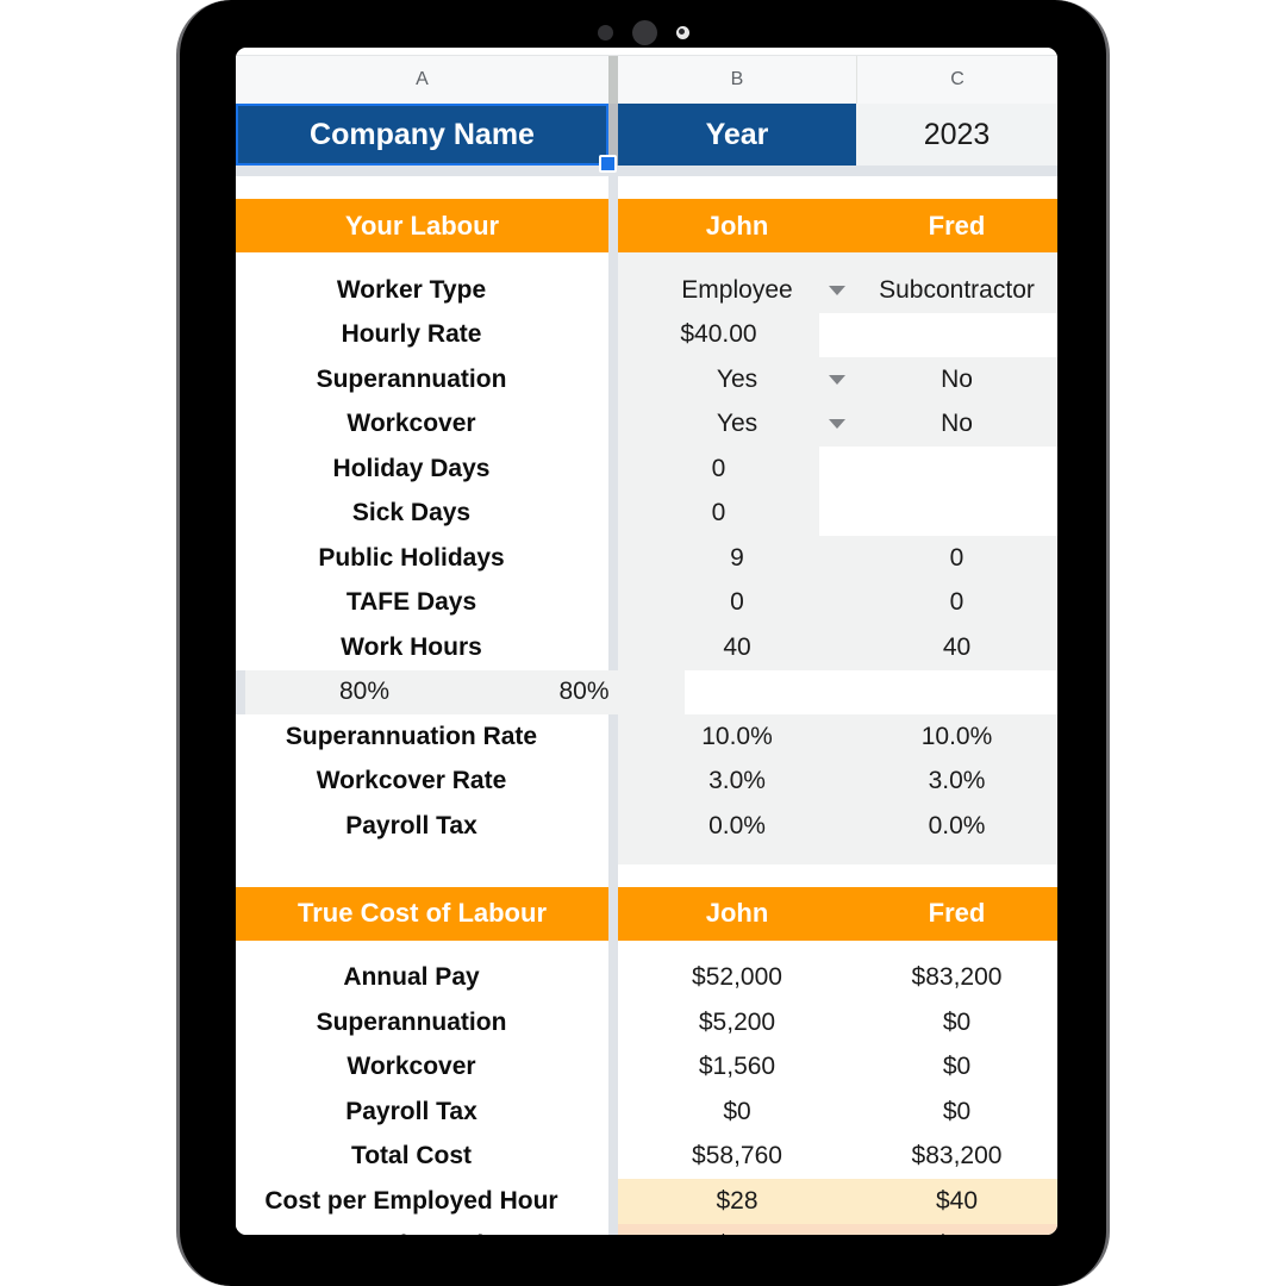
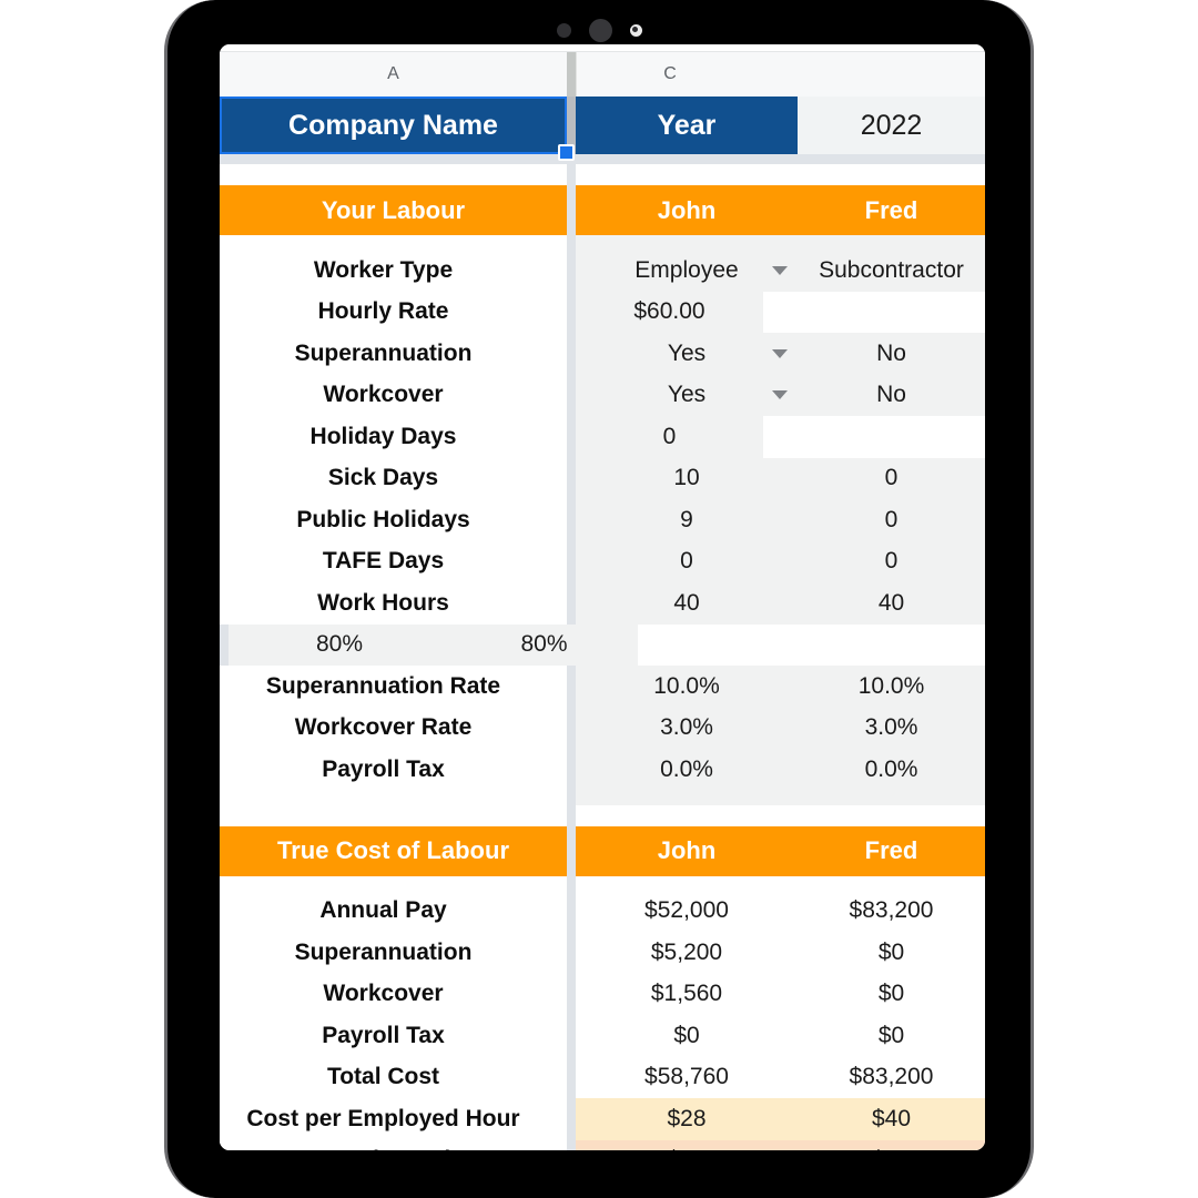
  A
- B
  C
  Company Name
  Year
- 2023
+ 2022
  Your Labour
  John
  Fred
  Worker Type
  Employee
  Subcontractor
  Hourly Rate
- $40.00
+ $60.00
  Superannuation
  Yes
  No
  Workcover
  Yes
  No
  Holiday Days
  0
  Sick Days
+ 10
  0
  Public Holidays
  9
  0
  TAFE Days
  0
  0
  Work Hours
  40
  40
  80%
  80%
  Superannuation Rate
  10.0%
  10.0%
  Workcover Rate
  3.0%
  3.0%
  Payroll Tax
  0.0%
  0.0%
  True Cost of Labour
  John
  Fred
  Annual Pay
  $52,000
  $83,200
  Superannuation
  $5,200
  $0
  Workcover
  $1,560
  $0
  Payroll Tax
  $0
  $0
  Total Cost
  $58,760
  $83,200
  Cost per Employed Hour
  $28
  $40
